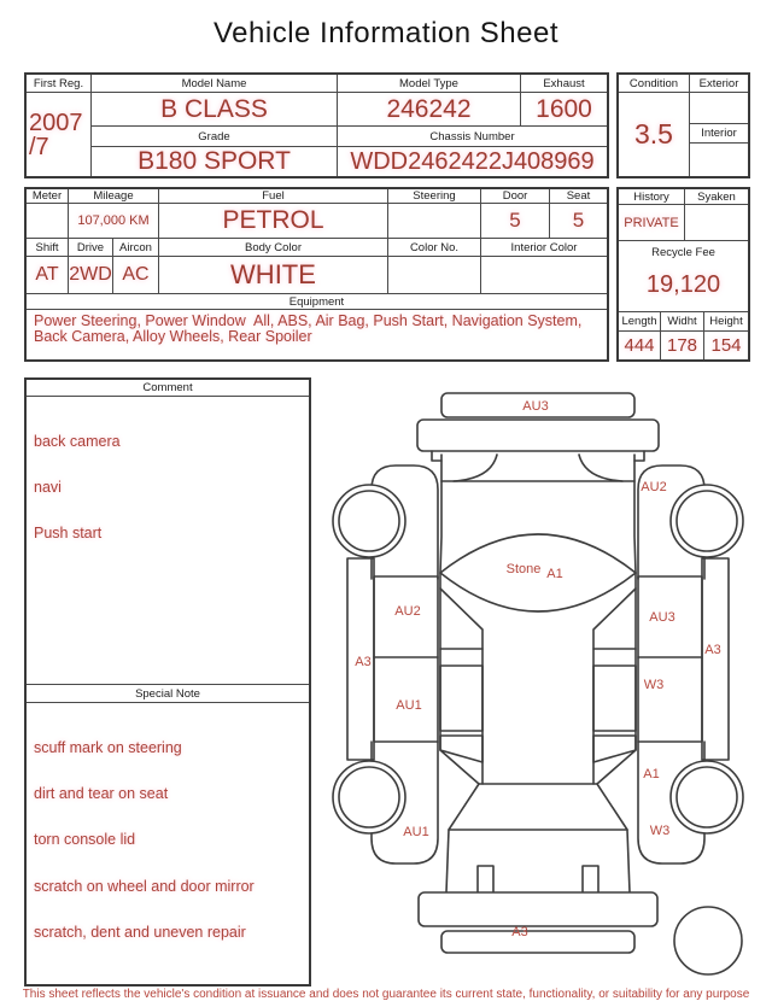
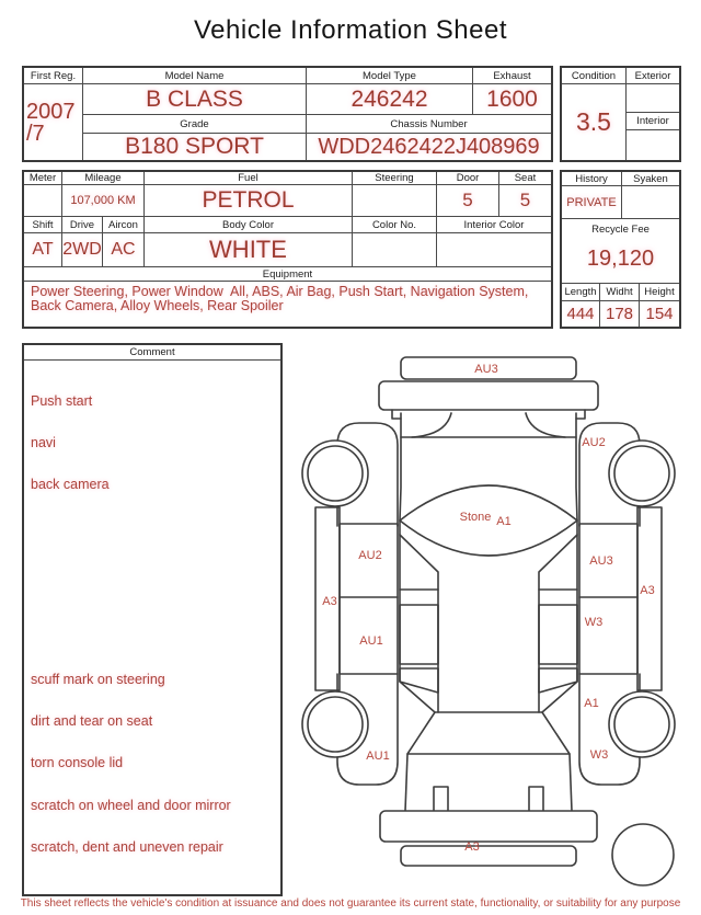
  Vehicle Information Sheet
  First Reg.
  2007
  /7
  Model Name
  B CLASS
  Model Type
  246242
  Exhaust
  1600
  Grade
  B180 SPORT
  Chassis Number
  WDD2462422J408969
  Condition
  3.5
  Exterior
  Interior
  Meter
  Mileage
  Fuel
  Steering
  Door
  Seat
  107,000 KM
  PETROL
  5
  5
  Shift
  Drive
  Aircon
  Body Color
  Color No.
  Interior Color
  AT
  2WD
  AC
  WHITE
  Equipment
  Power Steering, Power Window All, ABS, Air Bag, Push Start, Navigation System, Back Camera, Alloy Wheels, Rear Spoiler
  History
  Syaken
  PRIVATE
  Recycle Fee
  19,120
  Length
  Widht
  Height
  444
  178
  154
  Comment
- back camera
+ Push start
  navi
- Push start
+ back camera
- Special Note
  scuff mark on steering
  dirt and tear on seat
  torn console lid
  scratch on wheel and door mirror
  scratch, dent and uneven repair
  AU3
  AU2
  Stone
  A1
  AU2
  AU3
  A3
  A3
  AU1
  W3
  A1
  AU1
  W3
  A3
  This sheet reflects the vehicle's condition at issuance and does not guarantee its current state, functionality, or suitability for any purpose
